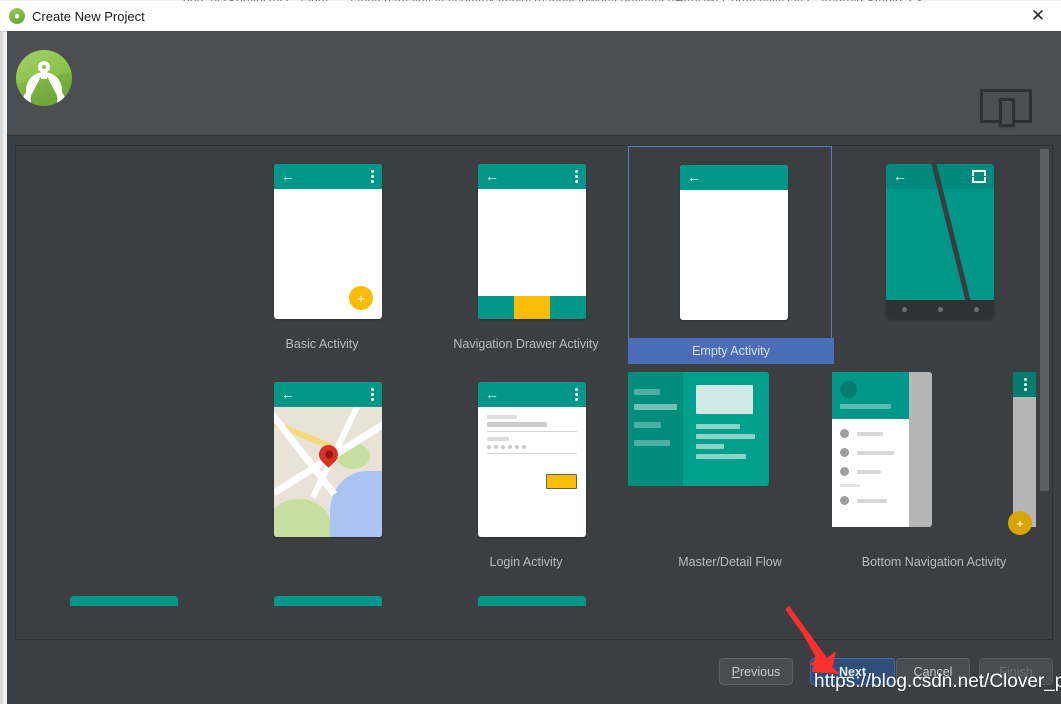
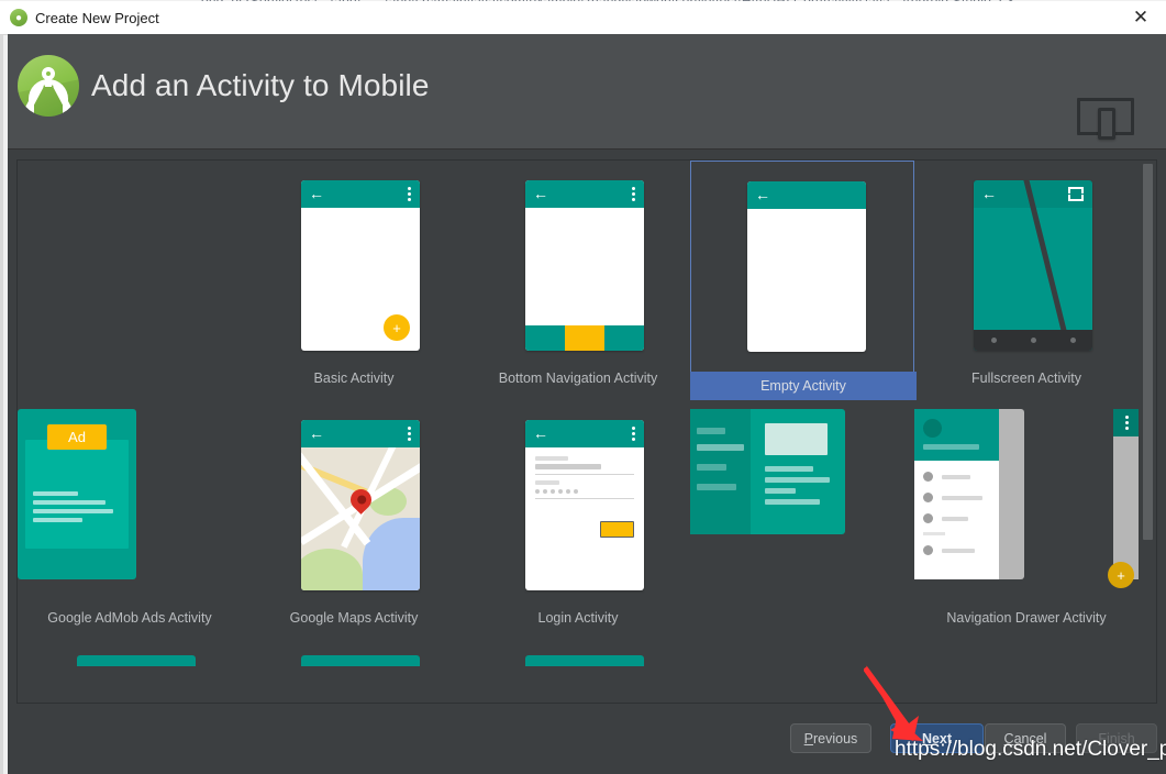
  ●
  Create New Project
  ✕
+ Add an Activity to Mobile
  ←
  +
  Basic Activity
  ←
- Navigation Drawer Activity
+ Bottom Navigation Activity
  ←
  Empty Activity
  ←
+ Fullscreen Activity
+ Ad
+ Google AdMob Ads Activity
  ←
+ Google Maps Activity
  ←
  Login Activity
- Master/Detail Flow
  +
- Bottom Navigation Activity
+ Navigation Drawer Activity
  Previous
  Next
  Cancel
  Finish
  https://blog.csdn.net/Clover_p
